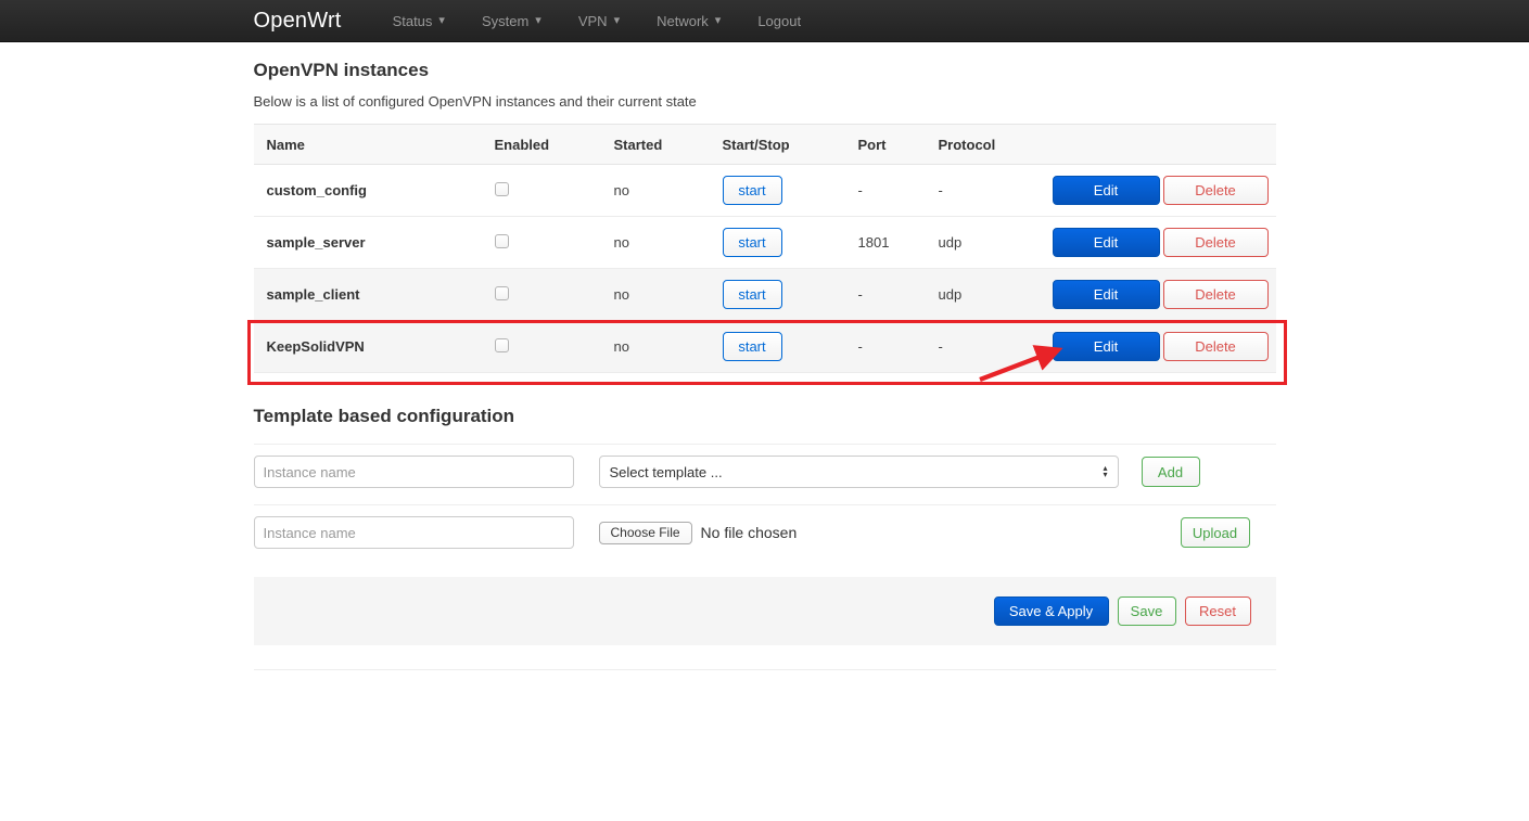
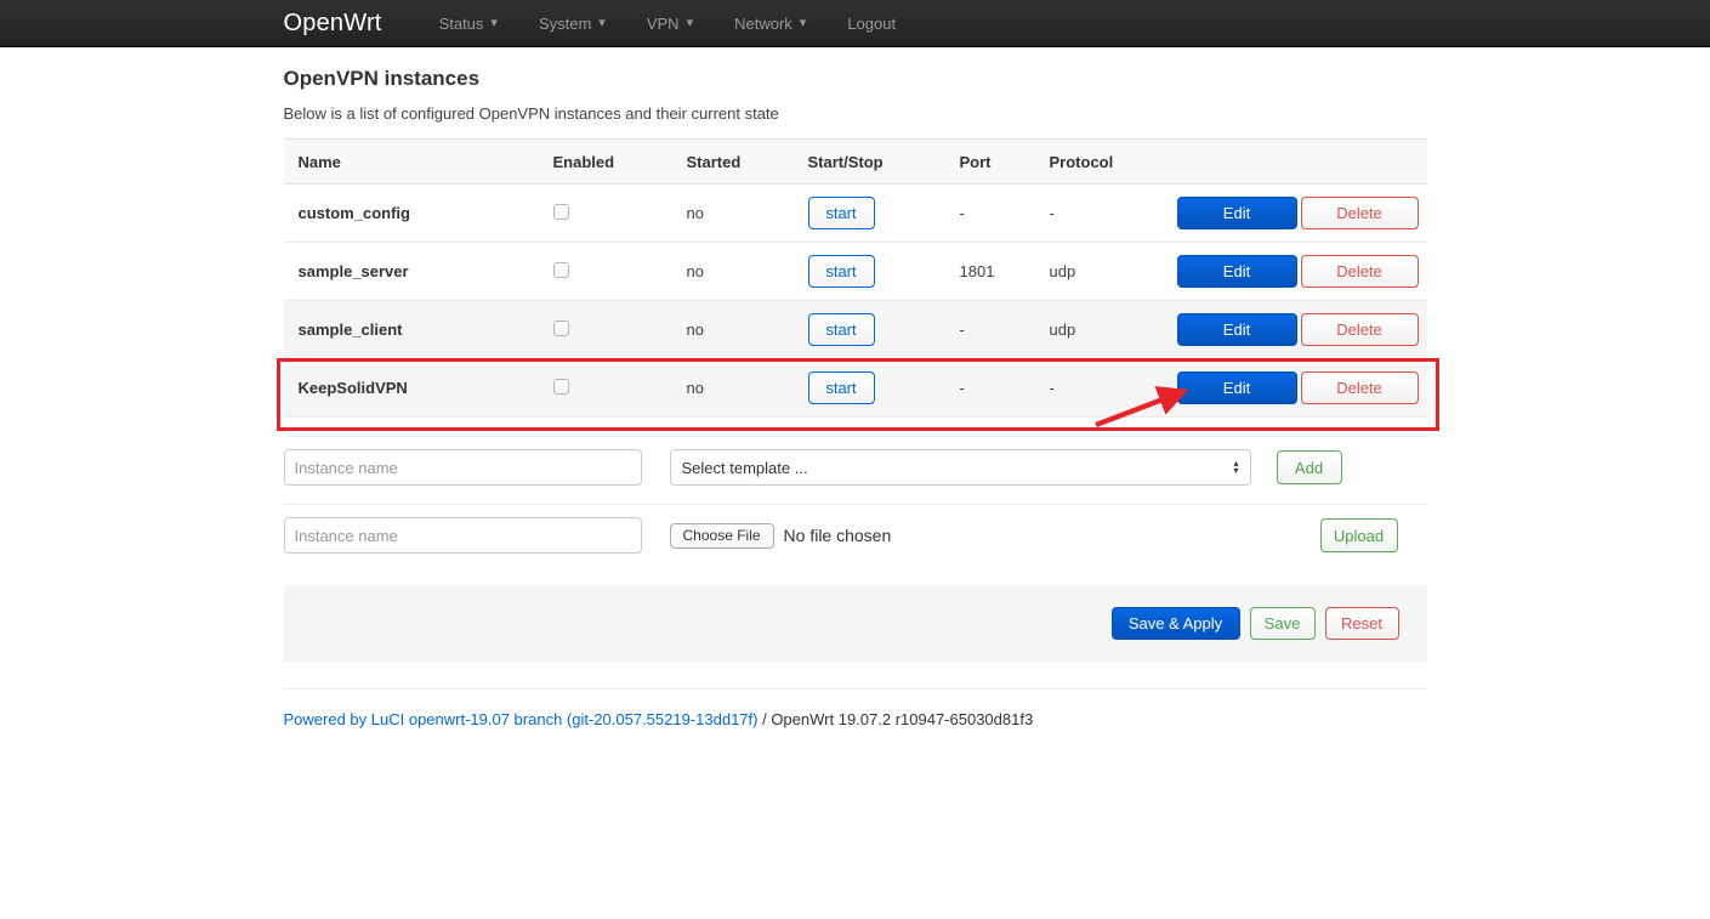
  OpenWrt
  Status
  ▾
  System
  ▾
  VPN
  ▾
  Network
  ▾
  Logout
  OpenVPN instances
  Below is a list of configured OpenVPN instances and their current state
  Name
  Enabled
  Started
  Start/Stop
  Port
  Protocol
  custom_config
  no
  start
  -
  -
  Edit
  Delete
  sample_server
  no
  start
  1801
  udp
  Edit
  Delete
  sample_client
  no
  start
  -
  udp
  Edit
  Delete
  KeepSolidVPN
  no
  start
  -
  -
  Edit
  Delete
- Template based configuration
  Instance name
  Select template ...
  ▴
  ▾
  Add
  Instance name
  Choose File
  No file chosen
  Upload
  Save & Apply
  Save
  Reset
+ Powered by LuCI openwrt-19.07 branch (git-20.057.55219-13dd17f) / OpenWrt 19.07.2 r10947-65030d81f3
